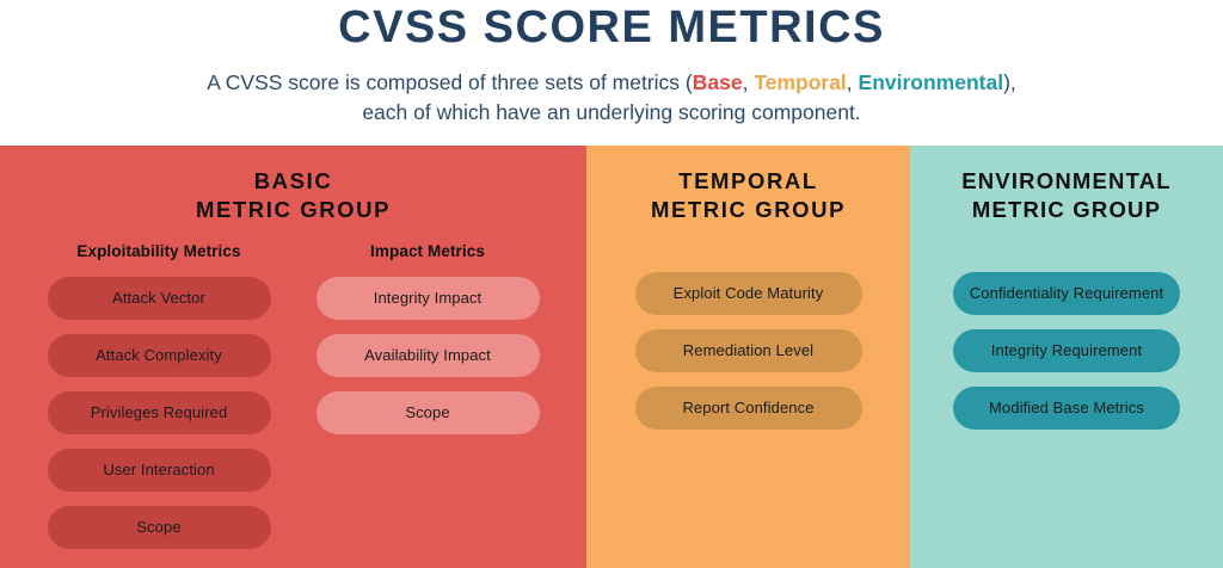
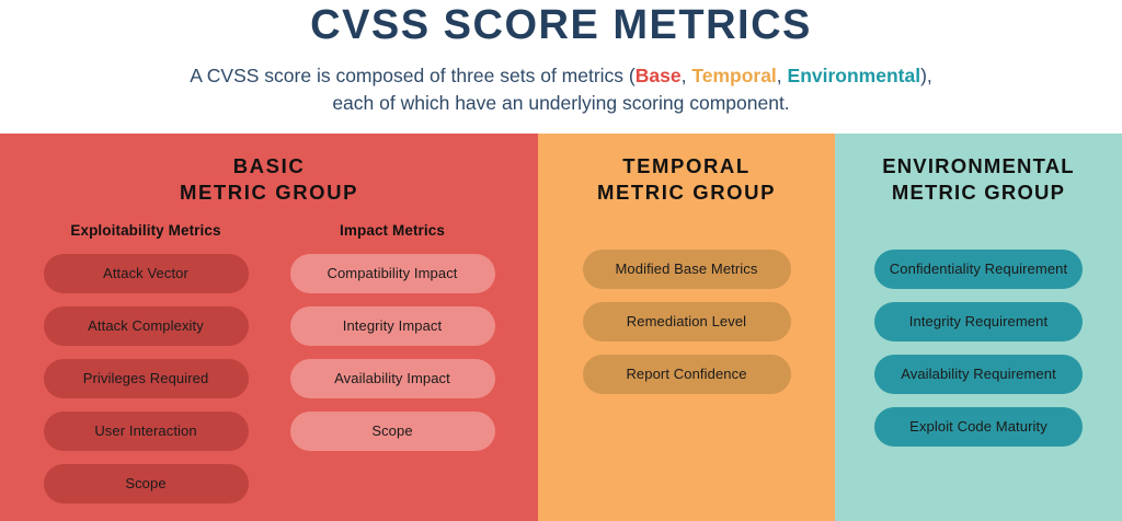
  CVSS SCORE METRICS
  A CVSS score is composed of three sets of metrics (Base, Temporal, Environmental),
  each of which have an underlying scoring component.
  BASIC
  METRIC GROUP
  Exploitability Metrics
  Attack Vector
  Attack Complexity
  Privileges Required
  User Interaction
  Scope
  Impact Metrics
+ Compatibility Impact
  Integrity Impact
  Availability Impact
  Scope
  TEMPORAL
  METRIC GROUP
- Exploit Code Maturity
+ Modified Base Metrics
  Remediation Level
  Report Confidence
  ENVIRONMENTAL
  METRIC GROUP
  Confidentiality Requirement
  Integrity Requirement
+ Availability Requirement
- Modified Base Metrics
+ Exploit Code Maturity
